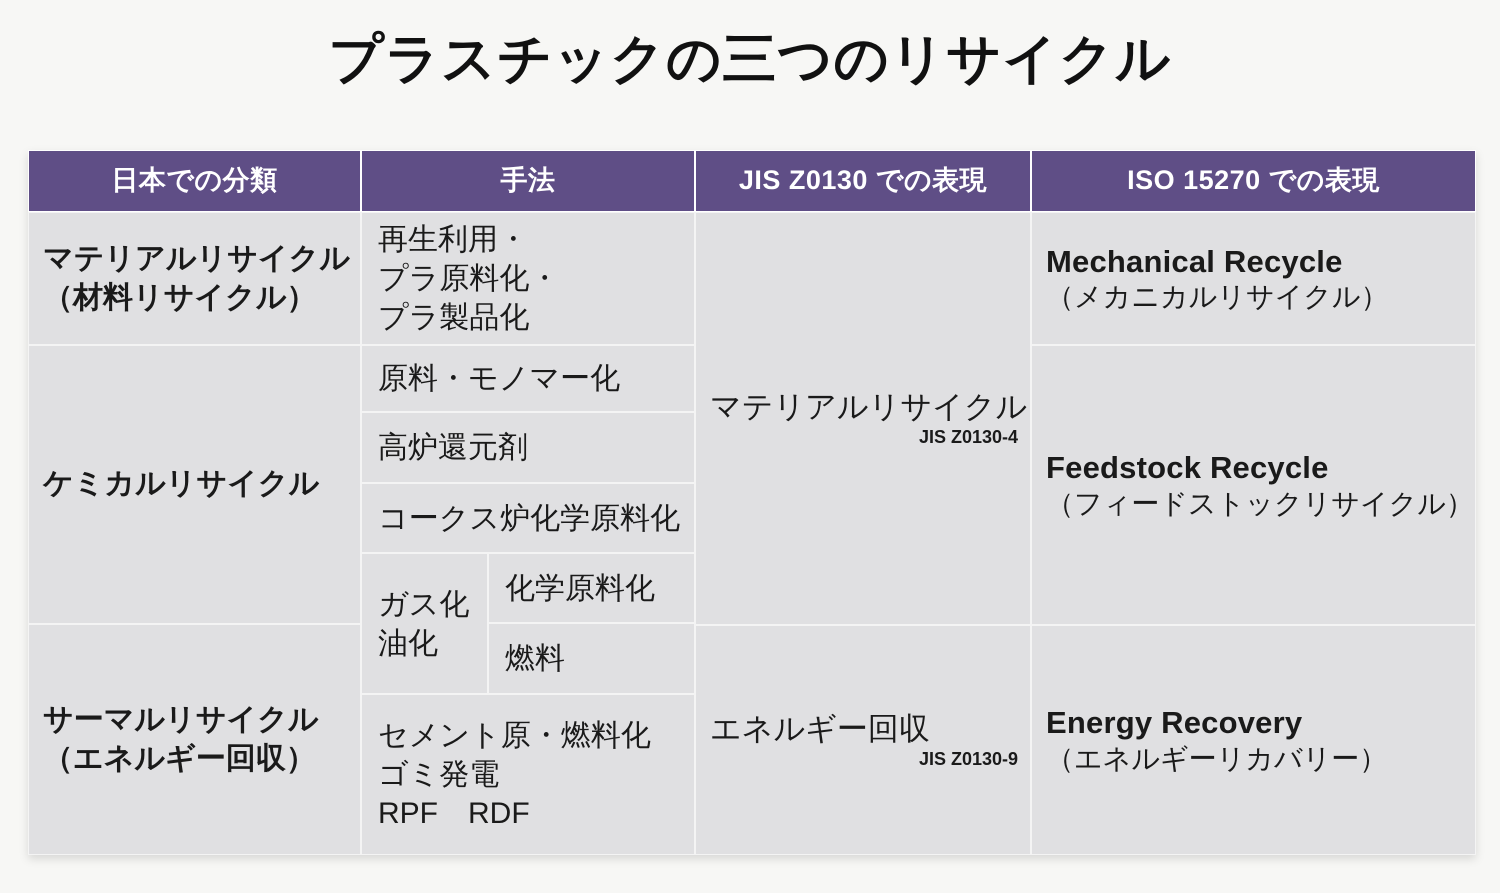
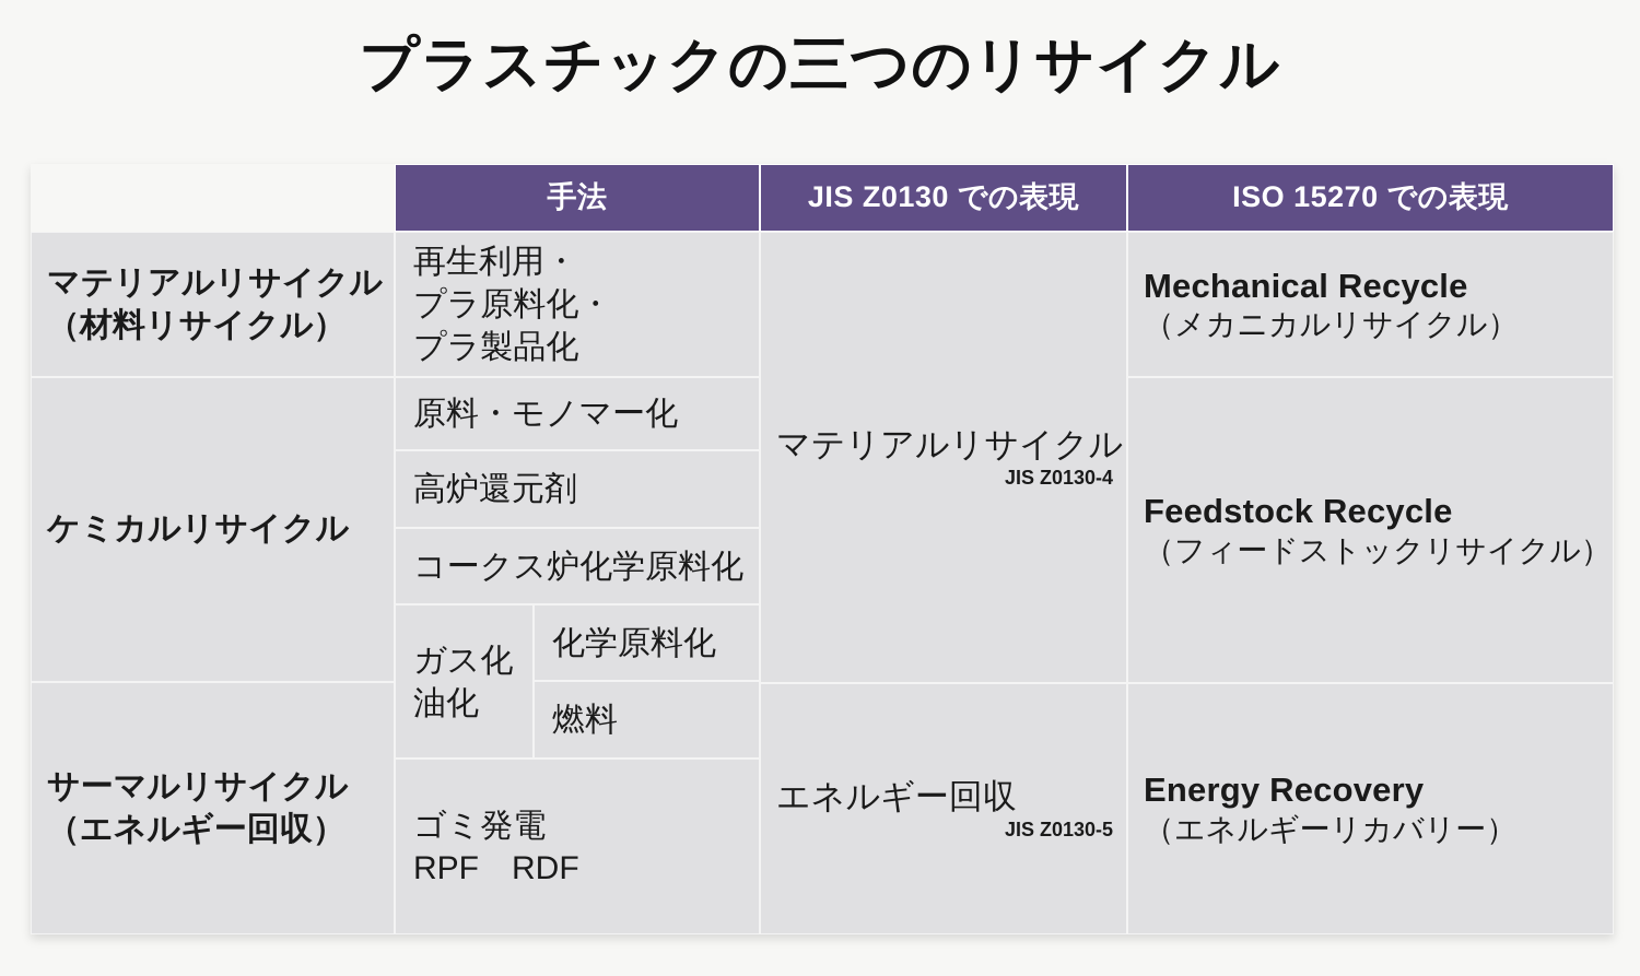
  プラスチックの三つのリサイクル
- 日本での分類
  手法
  JIS Z0130 での表現
  ISO 15270 での表現
  マテリアルリサイクル
  （材料リサイクル）
  ケミカルリサイクル
  サーマルリサイクル
  （エネルギー回収）
  再生利用・
  プラ原料化・
  プラ製品化
  原料・モノマー化
  高炉還元剤
  コークス炉化学原料化
  ガス化
  油化
  化学原料化
  燃料
- セメント原・燃料化
  ゴミ発電
  RPF RDF
  マテリアルリサイクル
  JIS Z0130-4
  エネルギー回収
- JIS Z0130-9
+ JIS Z0130-5
  Mechanical Recycle
  （メカニカルリサイクル）
  Feedstock Recycle
  （フィードストックリサイクル）
  Energy Recovery
  （エネルギーリカバリー）
